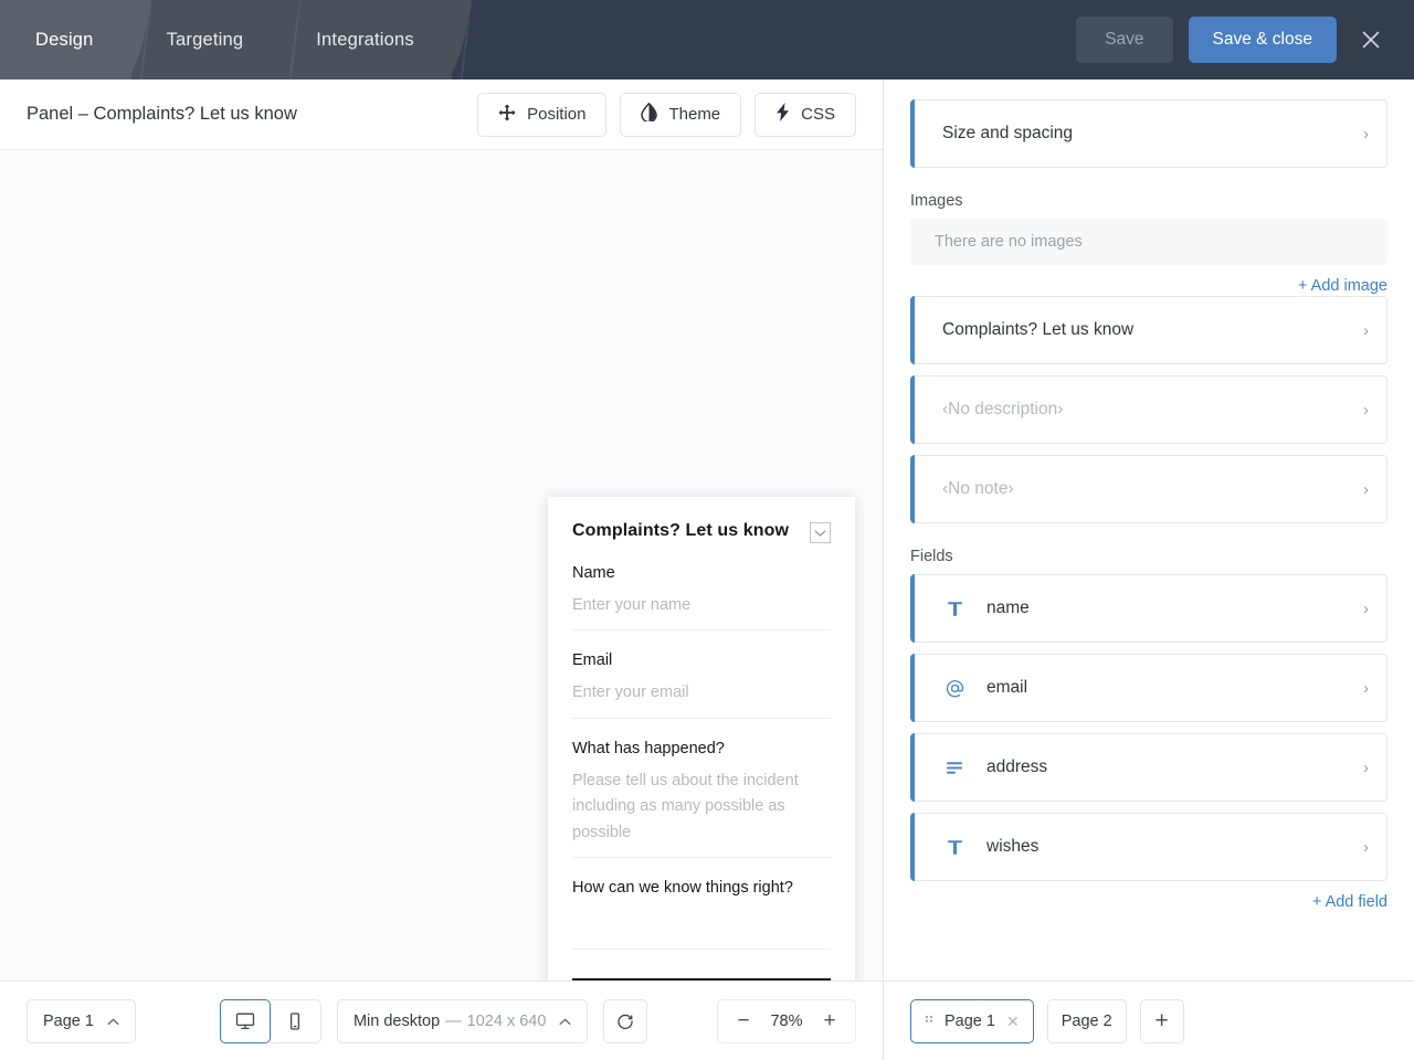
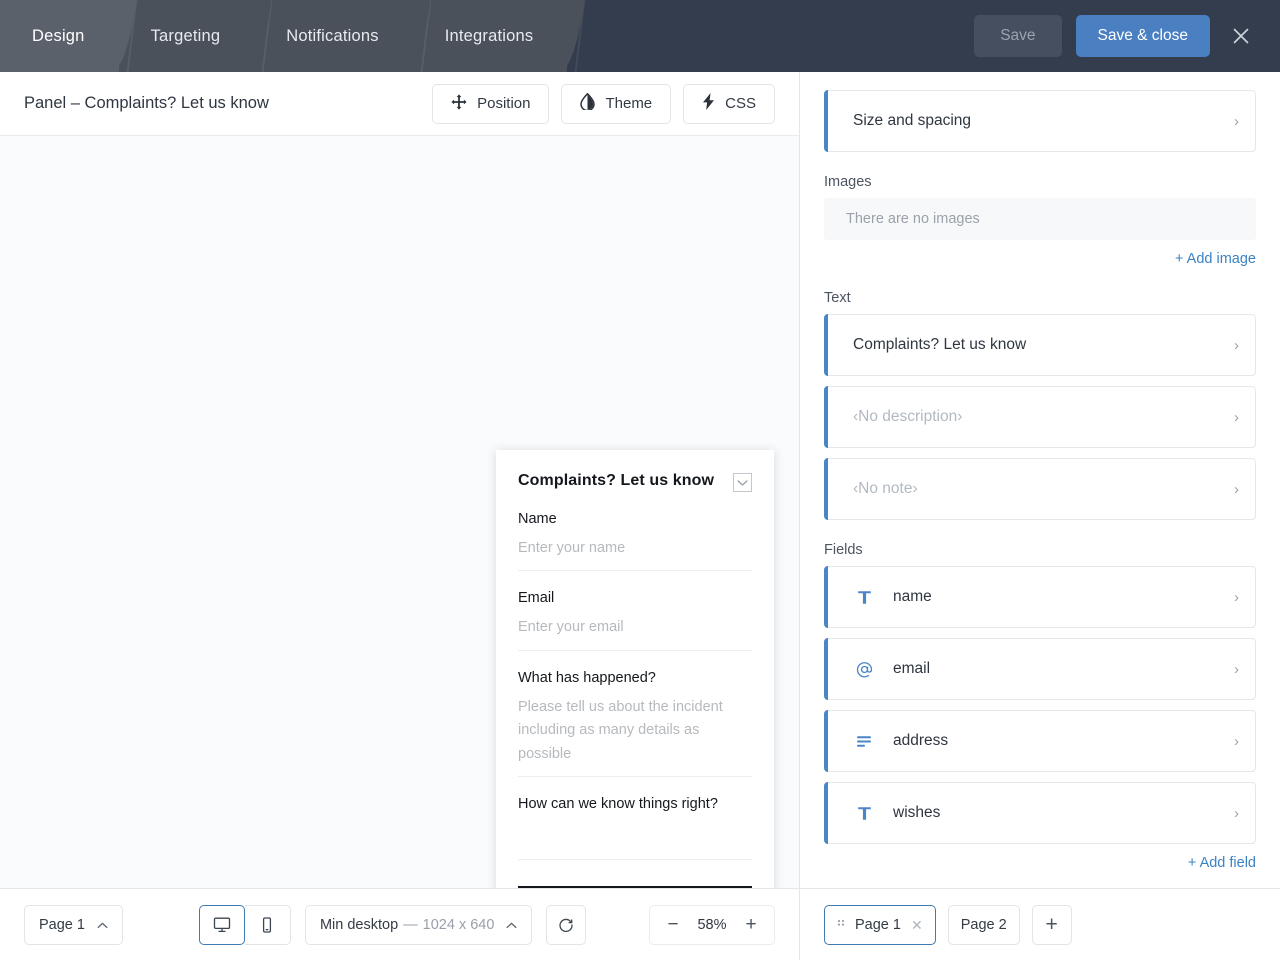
  Design
  Targeting
+ Notifications
  Integrations
  Save
  Save & close
  Panel – Complaints? Let us know
  Position
  Theme
  CSS
  Complaints? Let us know
  Name
  Enter your name
  Email
  Enter your email
  What has happened?
- Please tell us about the incident including as many possible as possible
+ Please tell us about the incident including as many details as possible
  How can we know things right?
  Size and spacing
  ›
  Images
  There are no images
  + Add image
+ Text
  Complaints? Let us know
  ›
  ‹No description›
  ›
  ‹No note›
  ›
  Fields
  name
  ›
  email
  ›
  address
  ›
  wishes
  ›
  + Add field
  Page 1
  Min desktop
  —
  1024 x 640
  −
- 78%
+ 58%
  +
  Page 1
  ✕
  Page 2
  +
